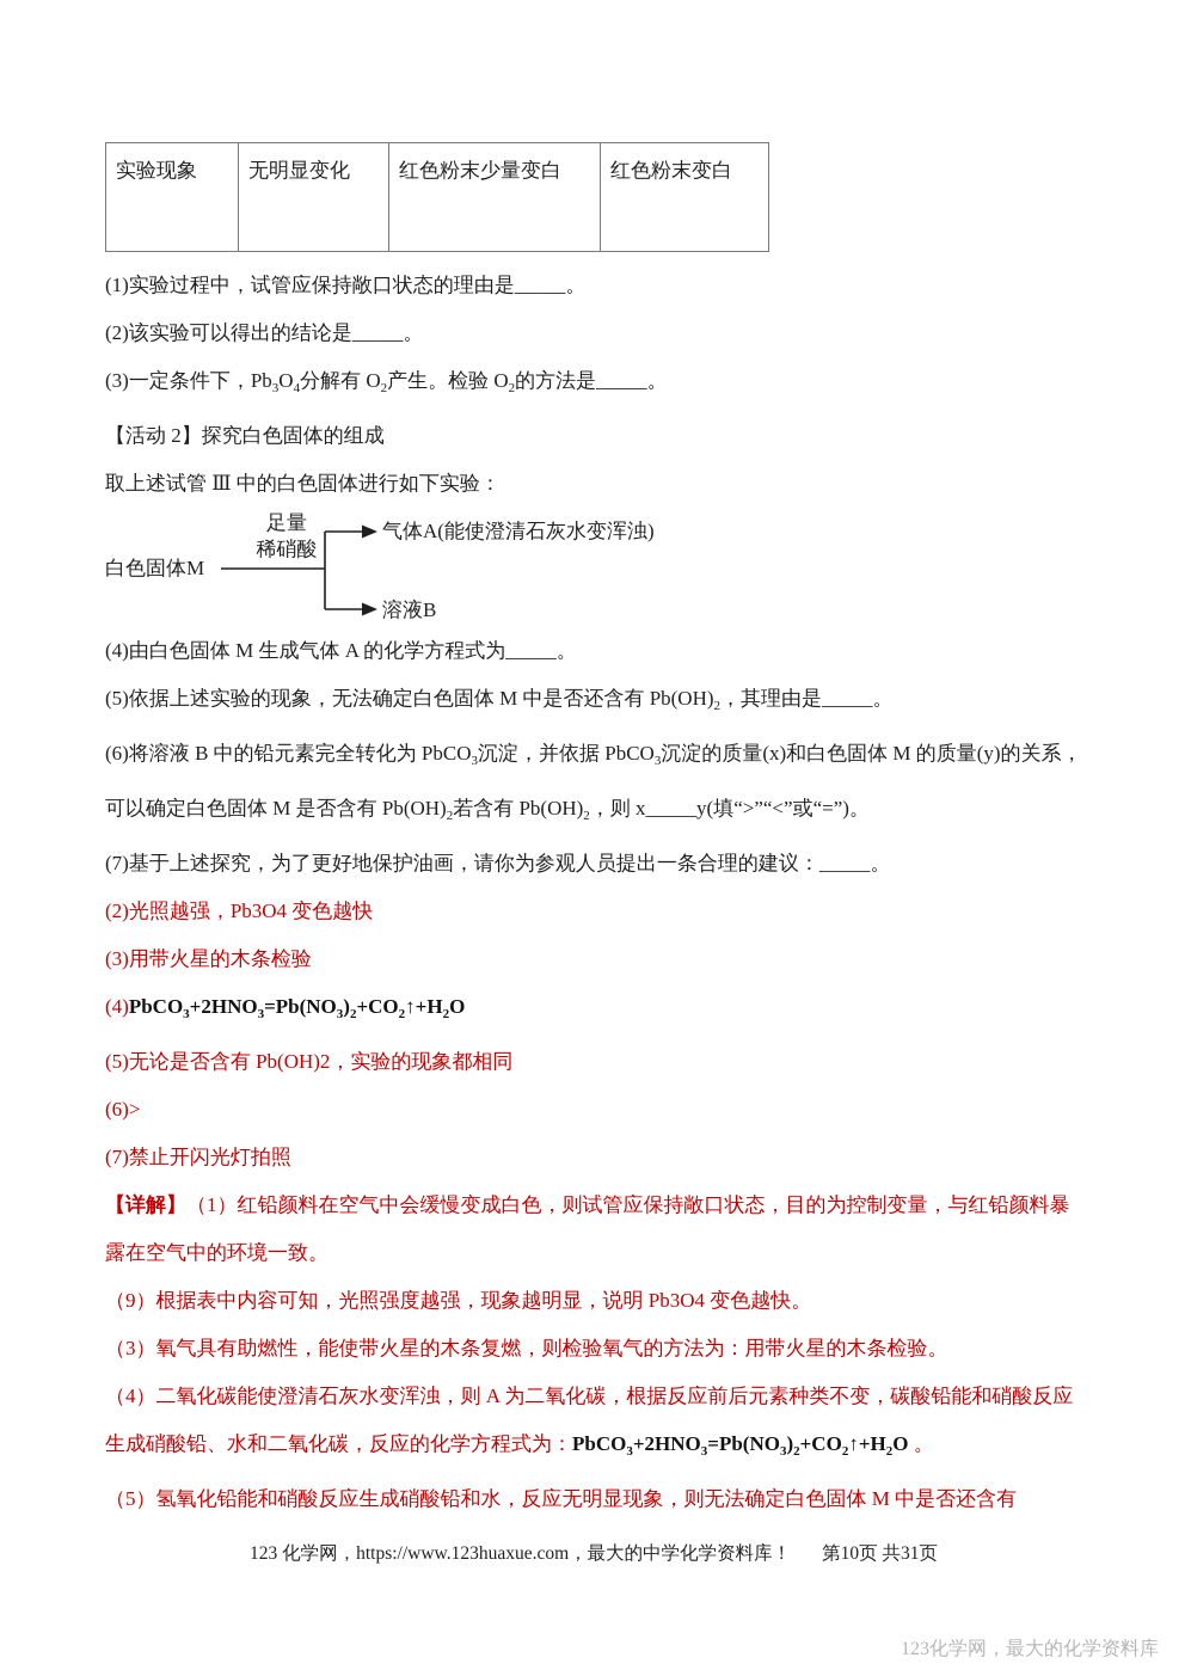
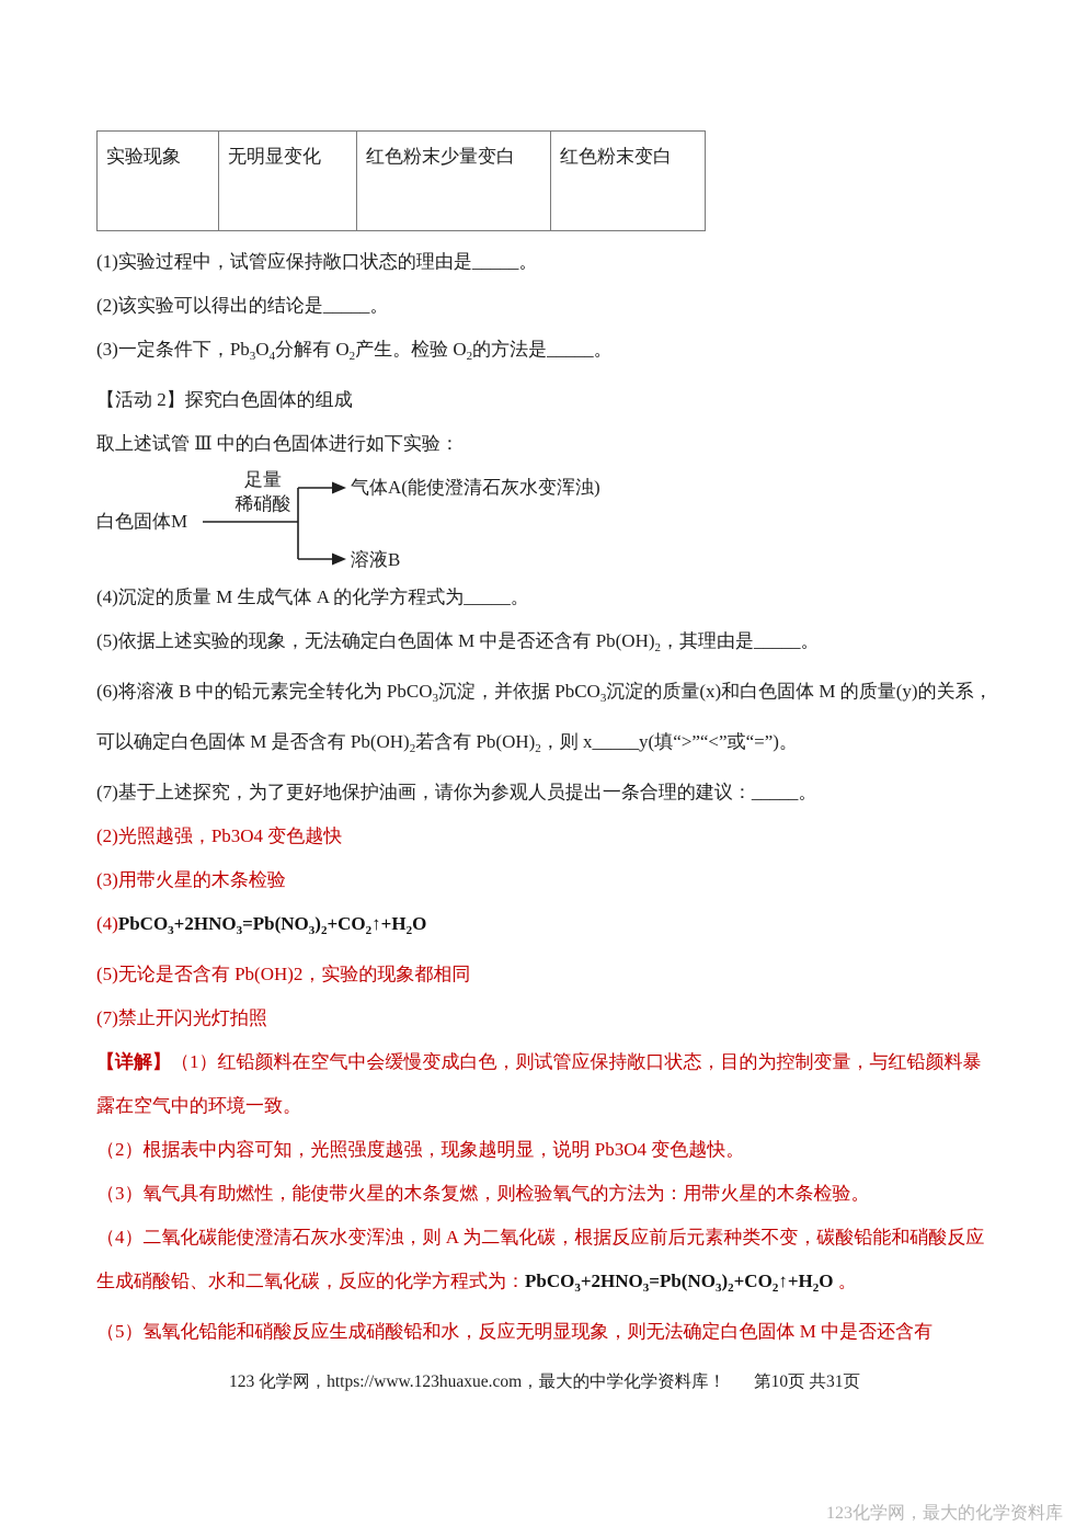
  实验现象	无明显变化	红色粉末少量变白	红色粉末变白
  (1)实验过程中，试管应保持敞口状态的理由是_____。
  (2)该实验可以得出的结论是_____。
  (3)一定条件下，Pb3O4分解有 O2产生。检验 O2的方法是_____。
  【活动 2】探究白色固体的组成
  取上述试管 Ⅲ 中的白色固体进行如下实验：
  白色固体M
  足量
  稀硝酸
  气体A(能使澄清石灰水变浑浊)
  溶液B
- (4)由白色固体 M 生成气体 A 的化学方程式为_____。
+ (4)沉淀的质量 M 生成气体 A 的化学方程式为_____。
  (5)依据上述实验的现象，无法确定白色固体 M 中是否还含有 Pb(OH)2，其理由是_____。
  (6)将溶液 B 中的铅元素完全转化为 PbCO3沉淀，并依据 PbCO3沉淀的质量(x)和白色固体 M 的质量(y)的关系，可以确定白色固体 M 是否含有 Pb(OH)2若含有 Pb(OH)2，则 x_____y(填“>”“<”或“=”)。
  (7)基于上述探究，为了更好地保护油画，请你为参观人员提出一条合理的建议：_____。
  (2)光照越强，Pb3O4 变色越快
  (3)用带火星的木条检验
  (4)PbCO3+2HNO3=Pb(NO3)2+CO2↑+H2O
  (5)无论是否含有 Pb(OH)2，实验的现象都相同
- (6)>
  (7)禁止开闪光灯拍照
  【详解】（1）红铅颜料在空气中会缓慢变成白色，则试管应保持敞口状态，目的为控制变量，与红铅颜料暴露在空气中的环境一致。
- （9）根据表中内容可知，光照强度越强，现象越明显，说明 Pb3O4 变色越快。
+ （2）根据表中内容可知，光照强度越强，现象越明显，说明 Pb3O4 变色越快。
  （3）氧气具有助燃性，能使带火星的木条复燃，则检验氧气的方法为：用带火星的木条检验。
  （4）二氧化碳能使澄清石灰水变浑浊，则 A 为二氧化碳，根据反应前后元素种类不变，碳酸铅能和硝酸反应生成硝酸铅、水和二氧化碳，反应的化学方程式为：PbCO3+2HNO3=Pb(NO3)2+CO2↑+H2O 。
  （5）氢氧化铅能和硝酸反应生成硝酸铅和水，反应无明显现象，则无法确定白色固体 M 中是否还含有
  123 化学网，https://www.123huaxue.com，最大的中学化学资料库！ 第10页 共31页
  123化学网，最大的化学资料库
